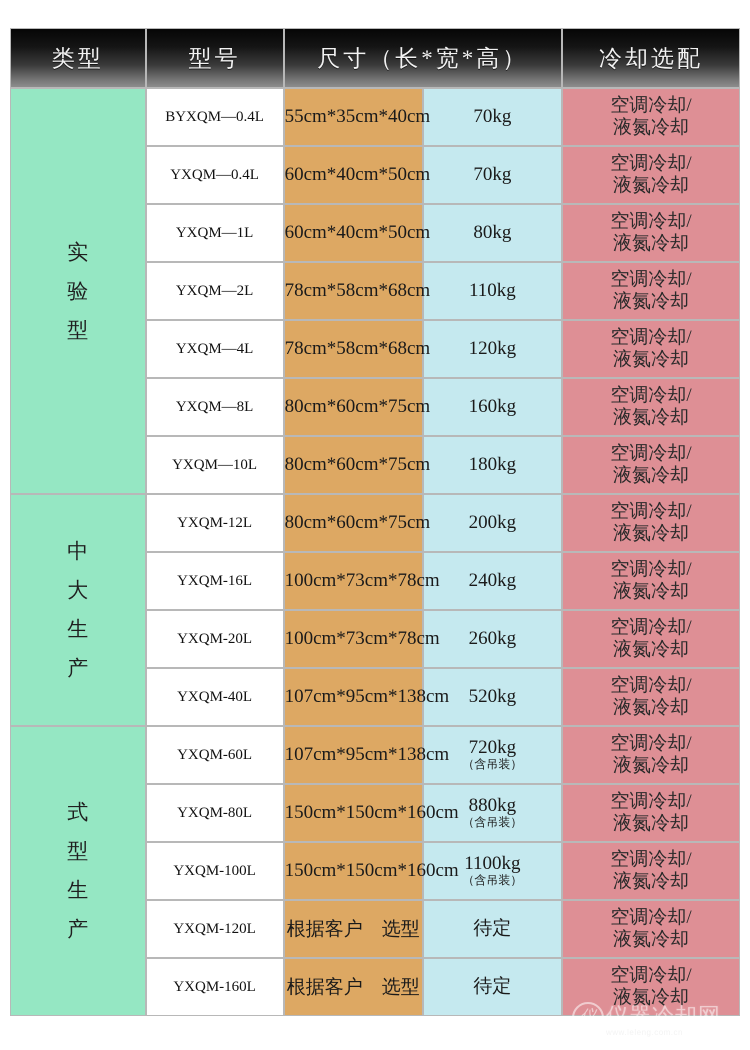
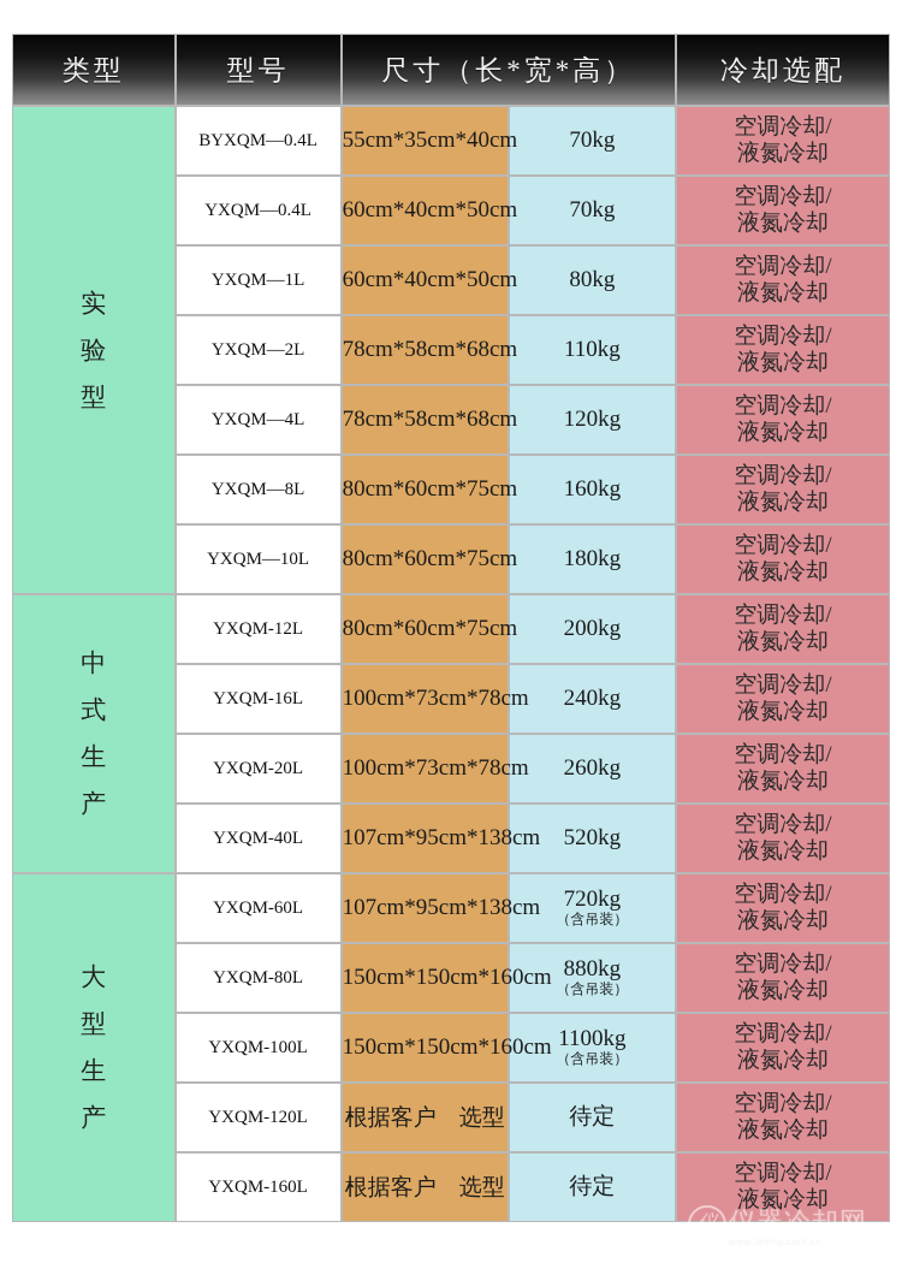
  类型	型号	尺寸（长*宽*高）	冷却选配
  实验型	BYXQM—0.4L	55cm*35cm*40cm	70kg	空调冷却/ 液氮冷却
  YXQM—0.4L	60cm*40cm*50cm	70kg	空调冷却/ 液氮冷却
  YXQM—1L	60cm*40cm*50cm	80kg	空调冷却/ 液氮冷却
  YXQM—2L	78cm*58cm*68cm	110kg	空调冷却/ 液氮冷却
  YXQM—4L	78cm*58cm*68cm	120kg	空调冷却/ 液氮冷却
  YXQM—8L	80cm*60cm*75cm	160kg	空调冷却/ 液氮冷却
  YXQM—10L	80cm*60cm*75cm	180kg	空调冷却/ 液氮冷却
- 中大生产	YXQM-12L	80cm*60cm*75cm	200kg	空调冷却/ 液氮冷却
+ 中式生产	YXQM-12L	80cm*60cm*75cm	200kg	空调冷却/ 液氮冷却
  YXQM-16L	100cm*73cm*78cm	240kg	空调冷却/ 液氮冷却
  YXQM-20L	100cm*73cm*78cm	260kg	空调冷却/ 液氮冷却
  YXQM-40L	107cm*95cm*138cm	520kg	空调冷却/ 液氮冷却
- 式型生产	YXQM-60L	107cm*95cm*138cm	720kg（含吊装）	空调冷却/ 液氮冷却
+ 大型生产	YXQM-60L	107cm*95cm*138cm	720kg（含吊装）	空调冷却/ 液氮冷却
  YXQM-80L	150cm*150cm*160cm	880kg（含吊装）	空调冷却/ 液氮冷却
  YXQM-100L	150cm*150cm*160cm	1100kg（含吊装）	空调冷却/ 液氮冷却
  YXQM-120L	根据客户 选型	待定	空调冷却/ 液氮冷却
  YXQM-160L	根据客户 选型	待定	空调冷却/ 液氮冷却
  仪
  仪器冷却网
